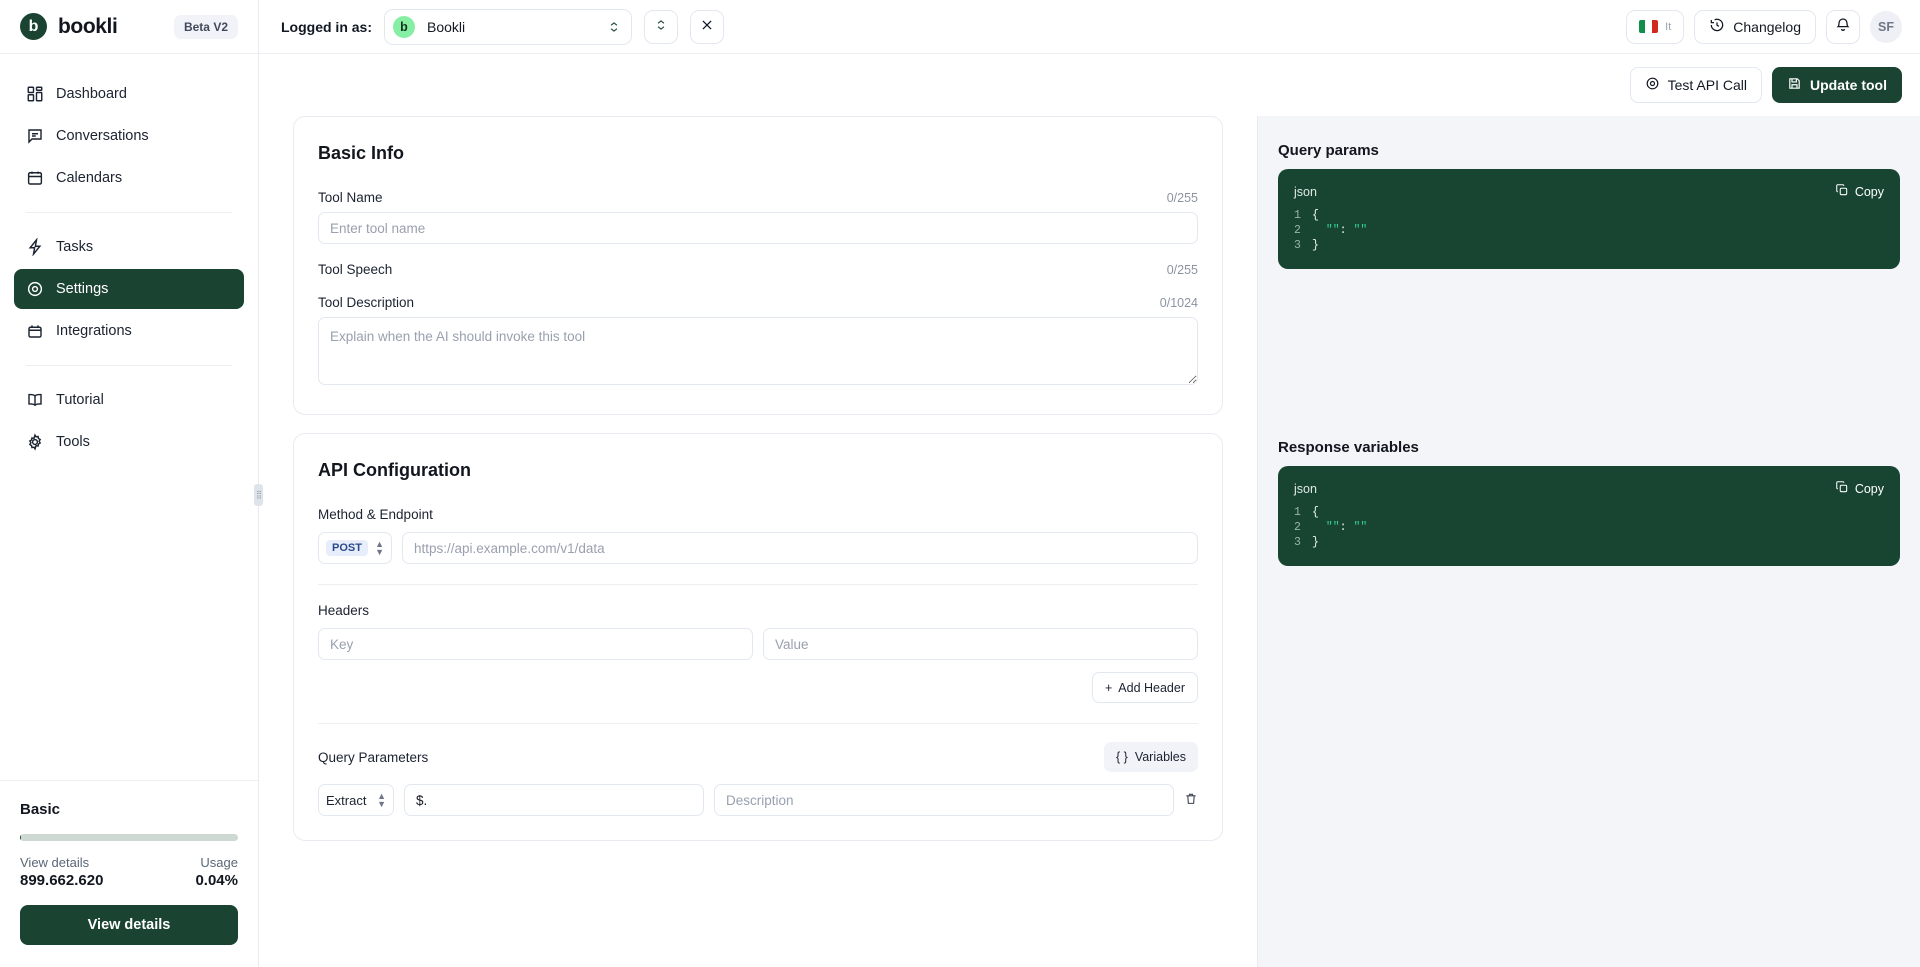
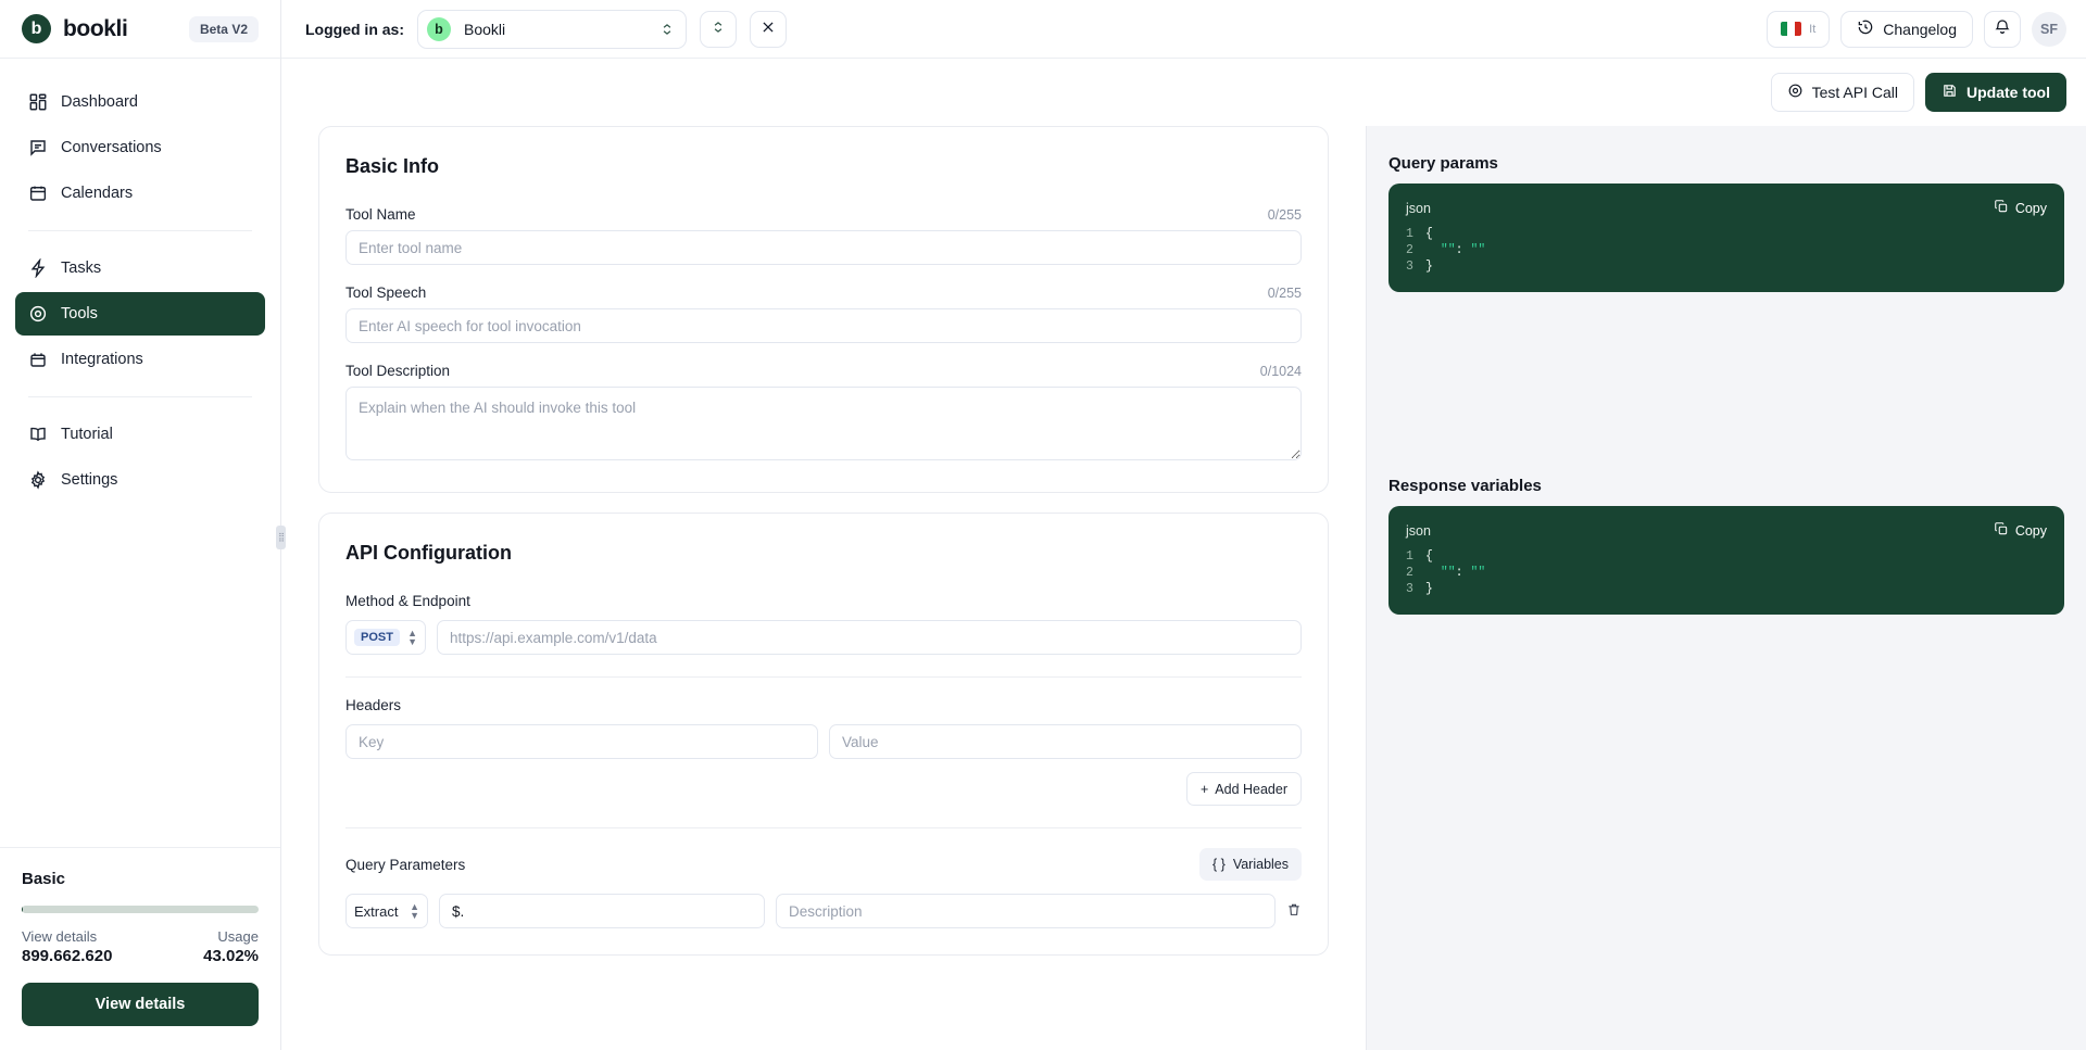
  b
  bookli
  Beta V2
  Dashboard
  Conversations
  Calendars
  Tasks
- Settings
+ Tools
  Integrations
  Tutorial
- Tools
+ Settings
  Basic
  View details
  Usage
  899.662.620
- 0.04%
+ 43.02%
  View details
  ⣿
  Logged in as:
  b
  Bookli
  It
  Changelog
  SF
  Test API Call
  Update tool
  Basic Info
  Tool Name
  0/255
  Enter tool name
  Tool Speech
  0/255
+ Enter AI speech for tool invocation
  Tool Description
  0/1024
  Explain when the AI should invoke this tool
  API Configuration
  Method & Endpoint
  POST
  ▲
  ▼
  https://api.example.com/v1/data
  Headers
  Key
  Value
  +
  Add Header
  Query Parameters
  { }
  Variables
  Extract
  ▲
  ▼
  $.
  Description
  Query params
  json
  Copy
  1
  {
  2
  "": ""
  3
  }
  Response variables
  json
  Copy
  1
  {
  2
  "": ""
  3
  }
